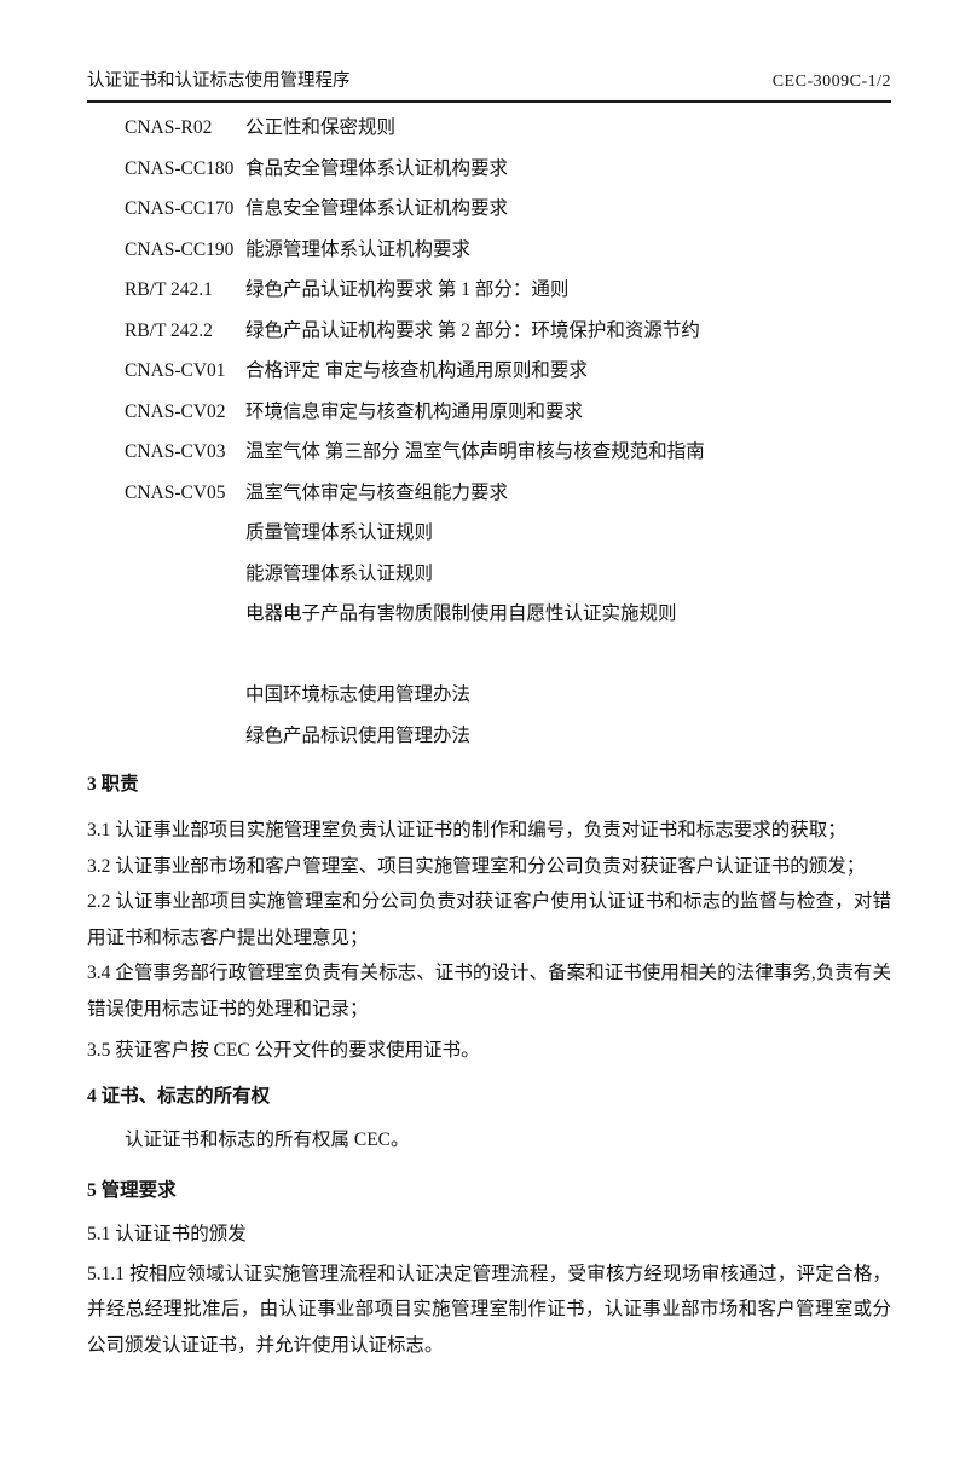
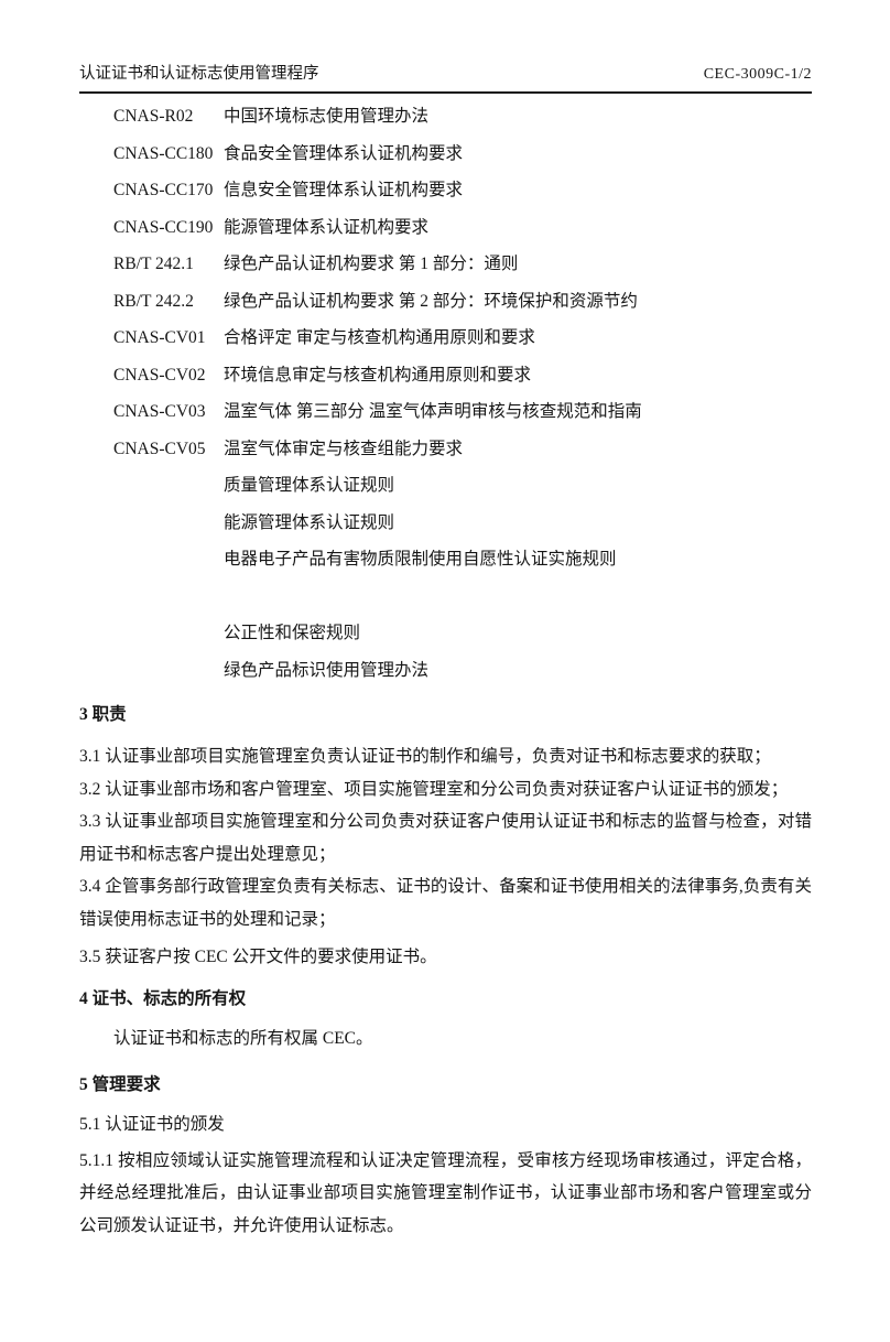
  认证证书和认证标志使用管理程序
  CEC-3009C-1/2
  CNAS-R02
- 公正性和保密规则
+ 中国环境标志使用管理办法
  CNAS-CC180
  食品安全管理体系认证机构要求
  CNAS-CC170
  信息安全管理体系认证机构要求
  CNAS-CC190
  能源管理体系认证机构要求
  RB/T 242.1
  绿色产品认证机构要求 第 1 部分：通则
  RB/T 242.2
  绿色产品认证机构要求 第 2 部分：环境保护和资源节约
  CNAS-CV01
  合格评定 审定与核查机构通用原则和要求
  CNAS-CV02
  环境信息审定与核查机构通用原则和要求
  CNAS-CV03
  温室气体 第三部分 温室气体声明审核与核查规范和指南
  CNAS-CV05
  温室气体审定与核查组能力要求
  质量管理体系认证规则
  能源管理体系认证规则
  电器电子产品有害物质限制使用自愿性认证实施规则
- 中国环境标志使用管理办法
+ 公正性和保密规则
  绿色产品标识使用管理办法
  3 职责
  3.1 认证事业部项目实施管理室负责认证证书的制作和编号，负责对证书和标志要求的获取；
  3.2 认证事业部市场和客户管理室、项目实施管理室和分公司负责对获证客户认证证书的颁发；
- 2.2 认证事业部项目实施管理室和分公司负责对获证客户使用认证证书和标志的监督与检查，对错用证书和标志客户提出处理意见；
+ 3.3 认证事业部项目实施管理室和分公司负责对获证客户使用认证证书和标志的监督与检查，对错用证书和标志客户提出处理意见；
  3.4 企管事务部行政管理室负责有关标志、证书的设计、备案和证书使用相关的法律事务,负责有关错误使用标志证书的处理和记录；
  3.5 获证客户按 CEC 公开文件的要求使用证书。
  4 证书、标志的所有权
  认证证书和标志的所有权属 CEC。
  5 管理要求
  5.1 认证证书的颁发
  5.1.1 按相应领域认证实施管理流程和认证决定管理流程，受审核方经现场审核通过，评定合格，并经总经理批准后，由认证事业部项目实施管理室制作证书，认证事业部市场和客户管理室或分公司颁发认证证书，并允许使用认证标志。
